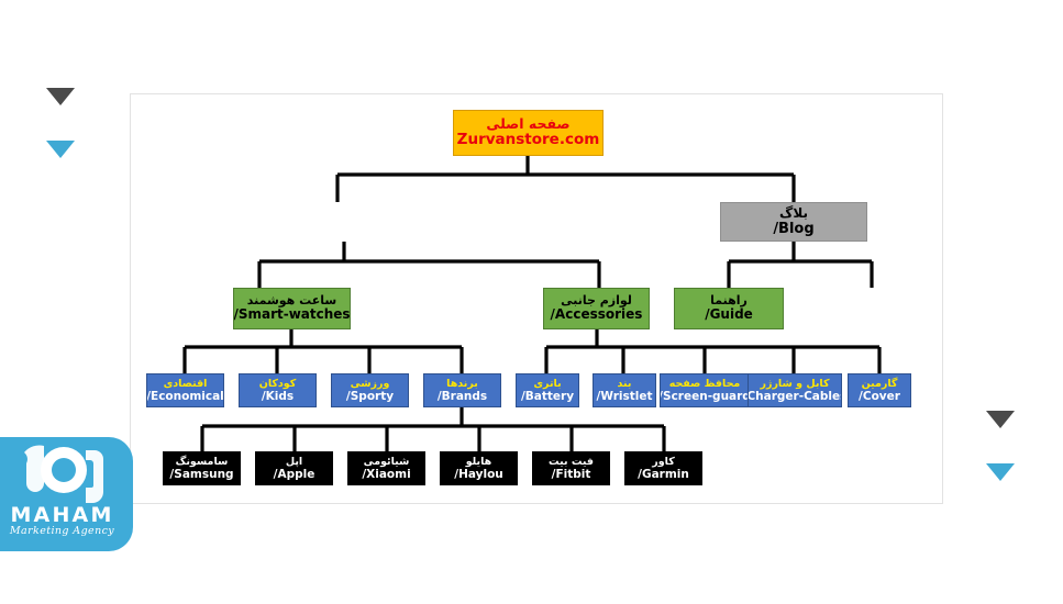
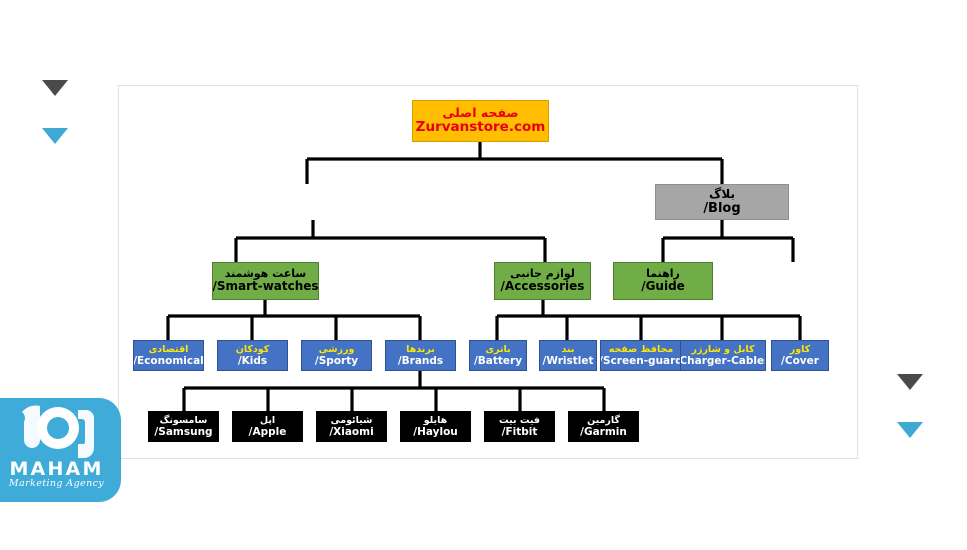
  صفحه اصلی
  Zurvanstore.com
  بلاگ
  /Blog
  ساعت هوشمند
  /Smart-watches
  لوازم جانبی
  /Accessories
  راهنما
  /Guide
  اقتصادی
  /Economical
  کودکان
  /Kids
  ورزشی
  /Sporty
  برندها
  /Brands
  باتری
  /Battery
  بند
  /Wristlet
  محافظ صفحه
  /Screen-guar
  کابل و شارژر
  Charger-Cable
- گارمین
+ کاور
  /Cover
  سامسونگ
  /Samsung
  اپل
  /Apple
  شیائومی
  /Xiaomi
  هایلو
  /Haylou
  فیت بیت
  /Fitbit
- کاور
+ گارمین
  /Garmin
  MAHAM
  Marketing Agency
